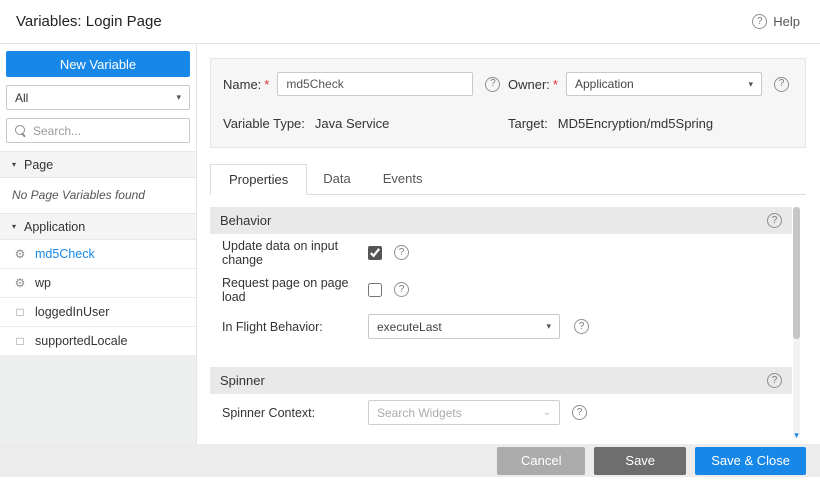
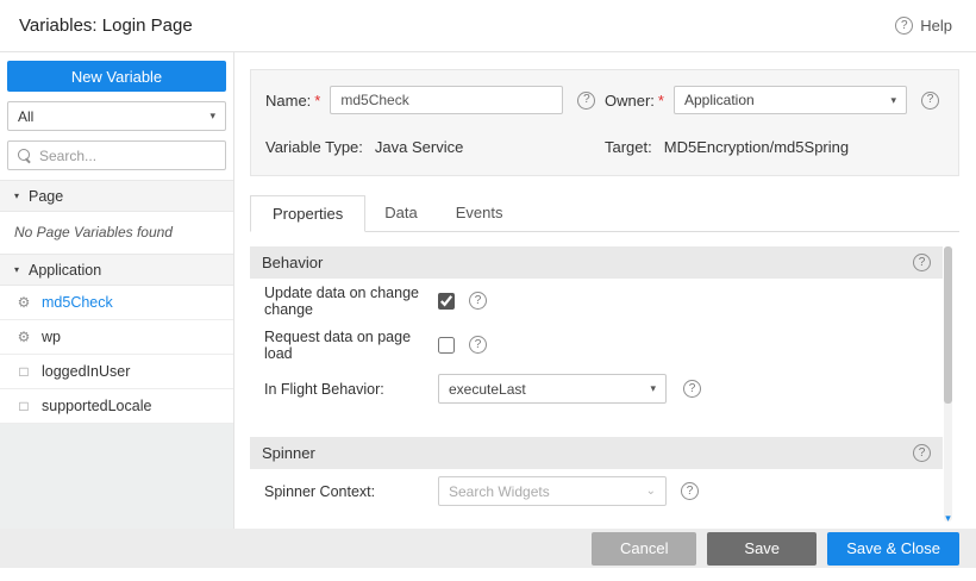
  Variables: Login Page
  ?
  Help
  New Variable
  All
  ▾
  Search...
  ▾
  Page
  No Page Variables found
  ▾
  Application
  ⚙
  md5Check
  ⚙
  wp
  □
  loggedInUser
  □
  supportedLocale
  Name:
  *
  md5Check
  ?
  Owner:
  *
  Application
  ▾
  ?
  Variable Type:
  Java Service
  Target:
  MD5Encryption/md5Spring
  Properties
  Data
  Events
  Behavior
  ?
- Update data on input change
+ Update data on change change
  ?
- Request page on page load
+ Request data on page load
  ?
  In Flight Behavior:
  executeLast
  ▾
  ?
  Spinner
  ?
  Spinner Context:
  Search Widgets
  ⌄
  ?
  ▾
  Cancel
  Save
  Save & Close
